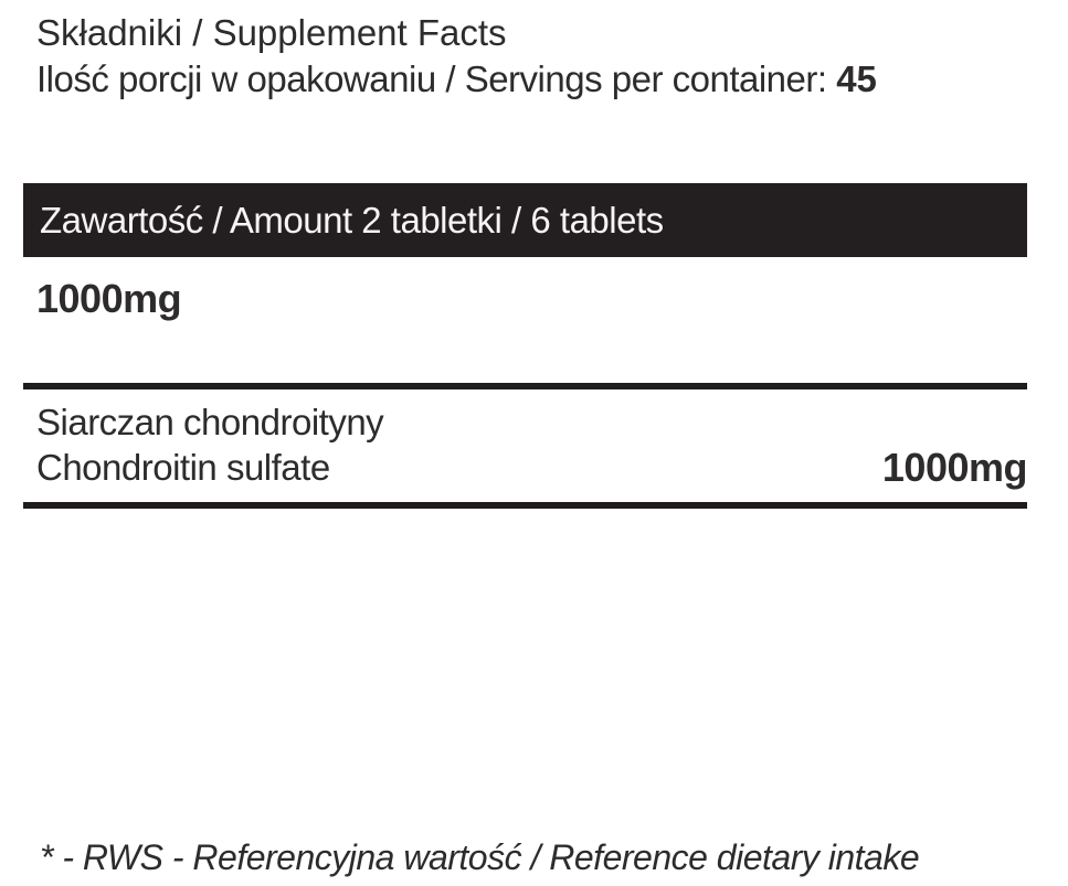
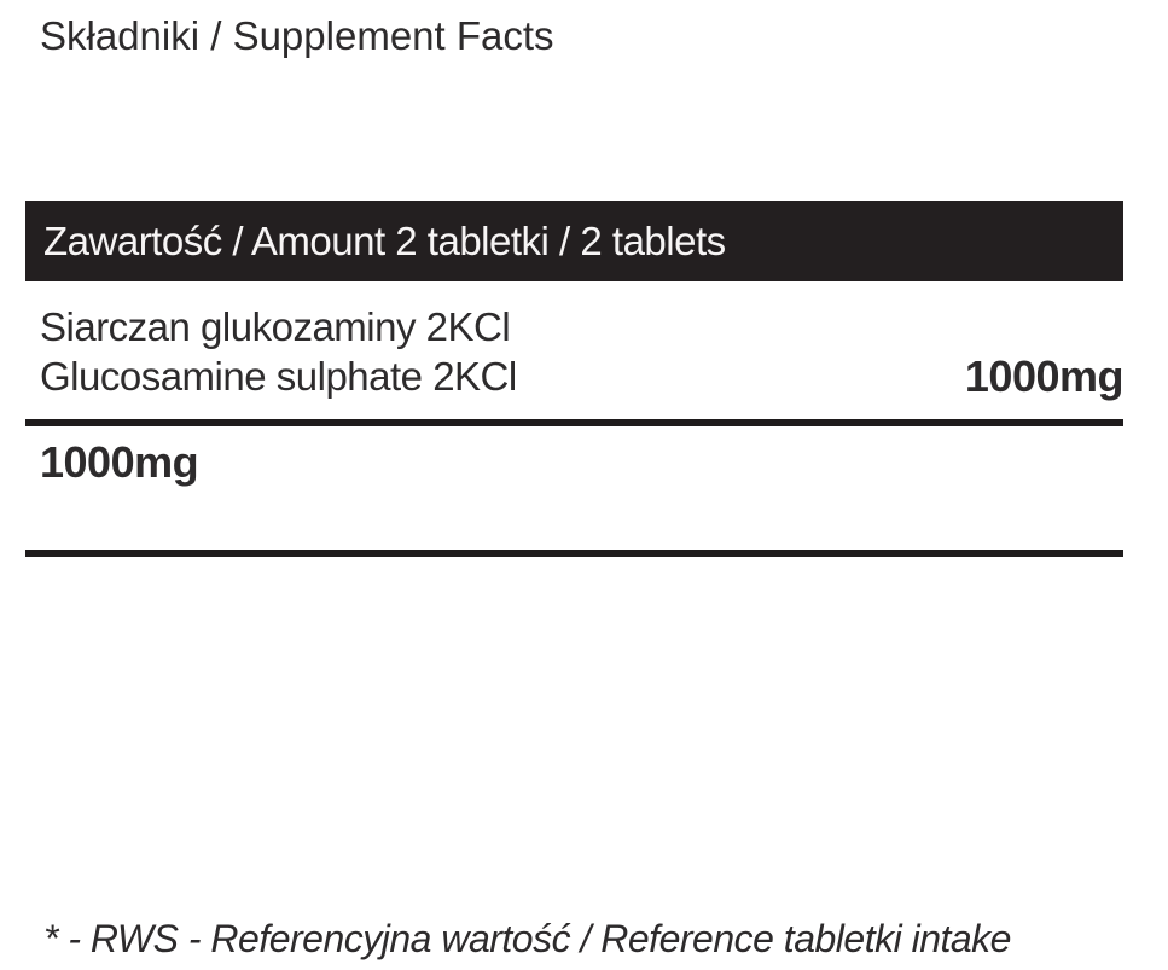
  Składniki / Supplement Facts
- Ilość porcji w opakowaniu / Servings per container: 45
- Zawartość / Amount 2 tabletki / 6 tablets
+ Zawartość / Amount 2 tabletki / 2 tablets
+ Siarczan glukozaminy 2KCl
+ Glucosamine sulphate 2KCl
  1000mg
- Siarczan chondroityny
- Chondroitin sulfate
  1000mg
- * - RWS - Referencyjna wartość / Reference dietary intake
+ * - RWS - Referencyjna wartość / Reference tabletki intake
